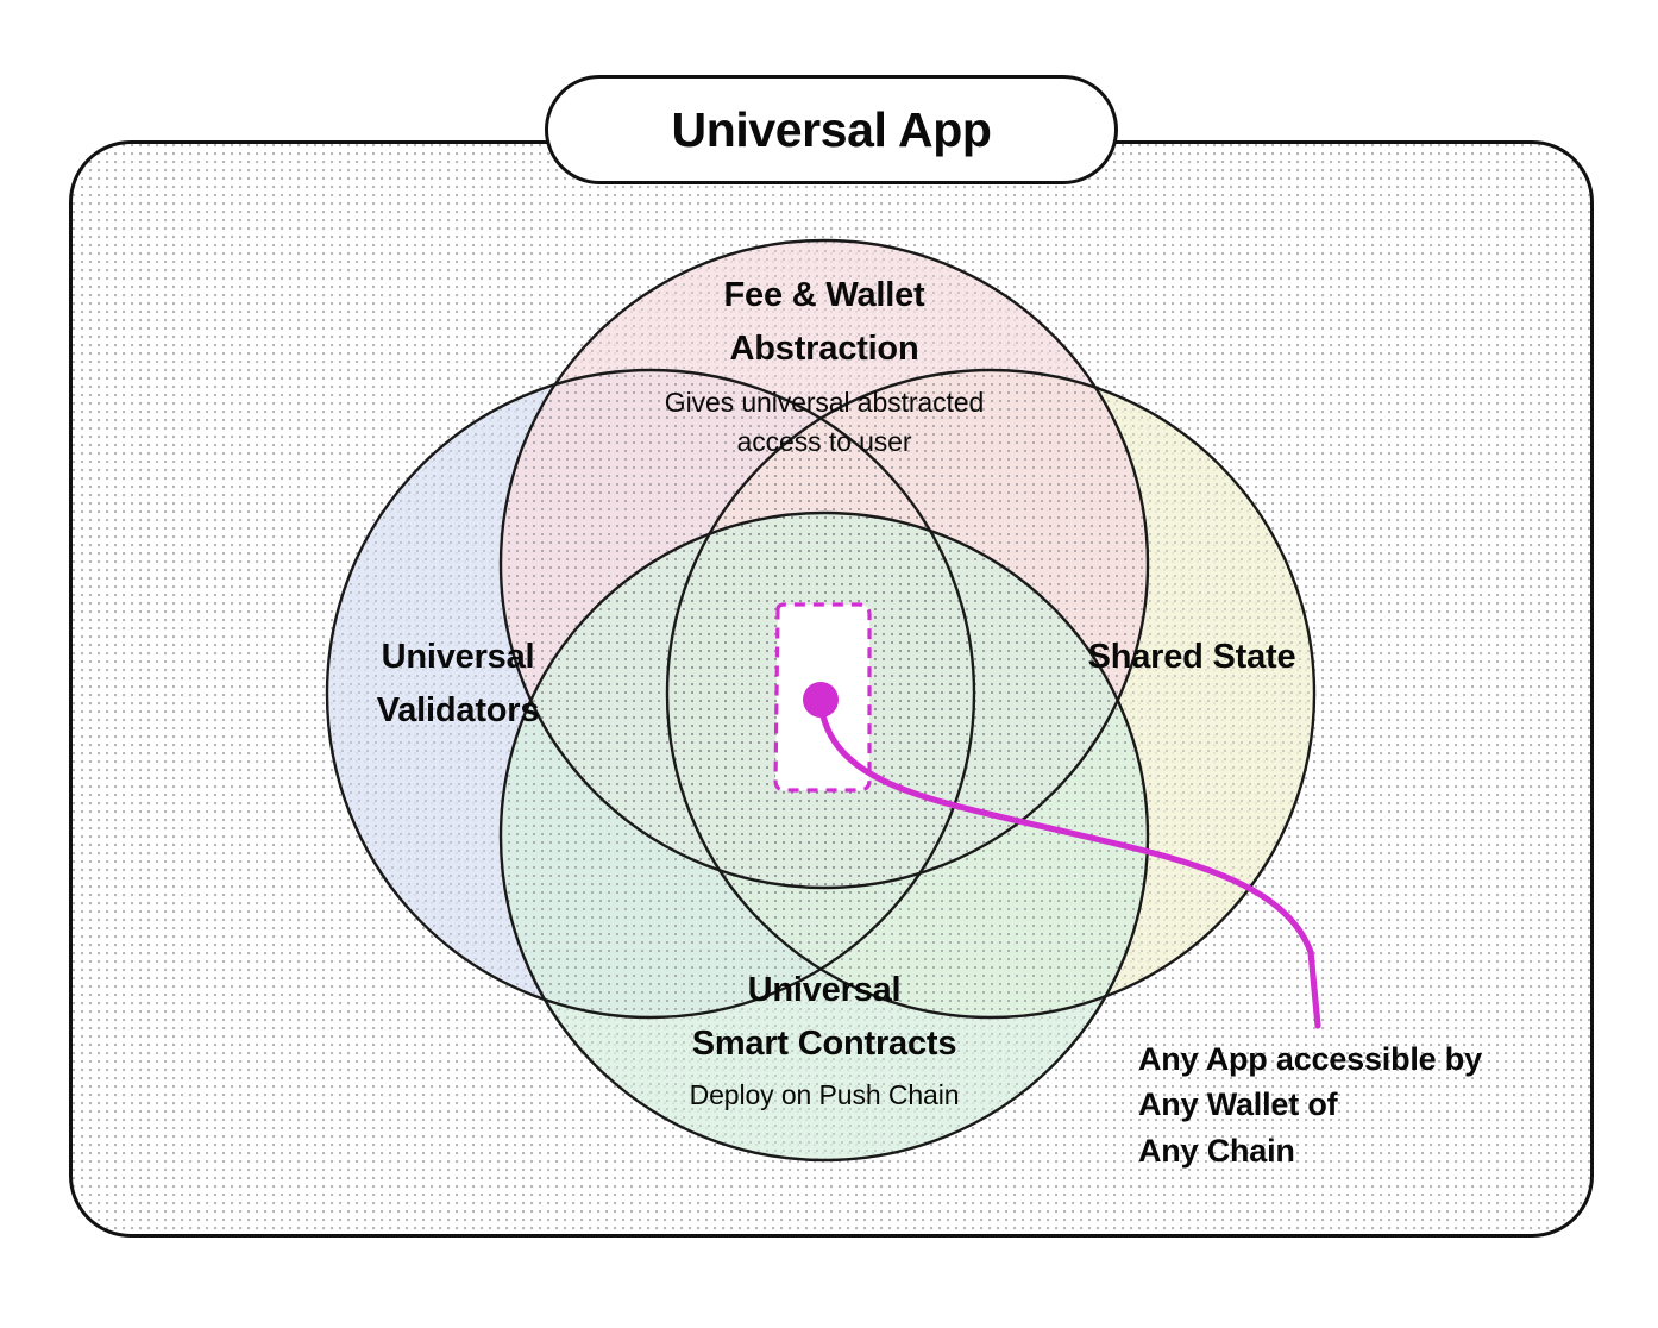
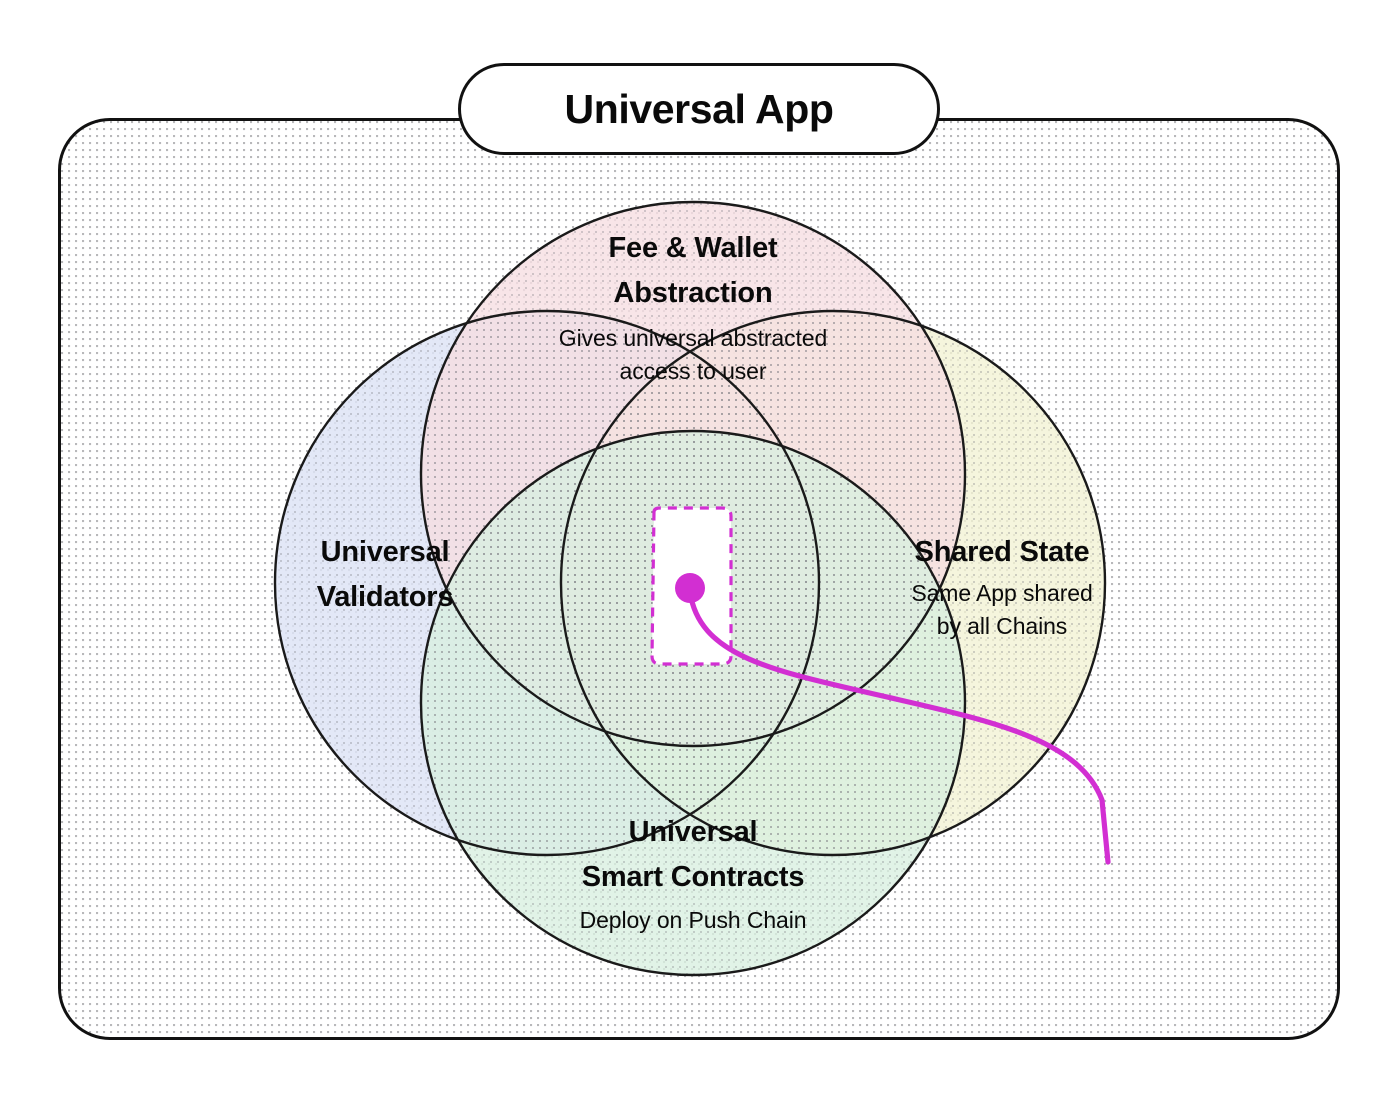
  Universal App
  Fee & Wallet
  Abstraction
  Gives universal abstracted
  access to user
  Universal
  Validators
  Shared State
+ Same App shared
+ by all Chains
  Universal
  Smart Contracts
  Deploy on Push Chain
- Any App accessible by
- Any Wallet of
- Any Chain
